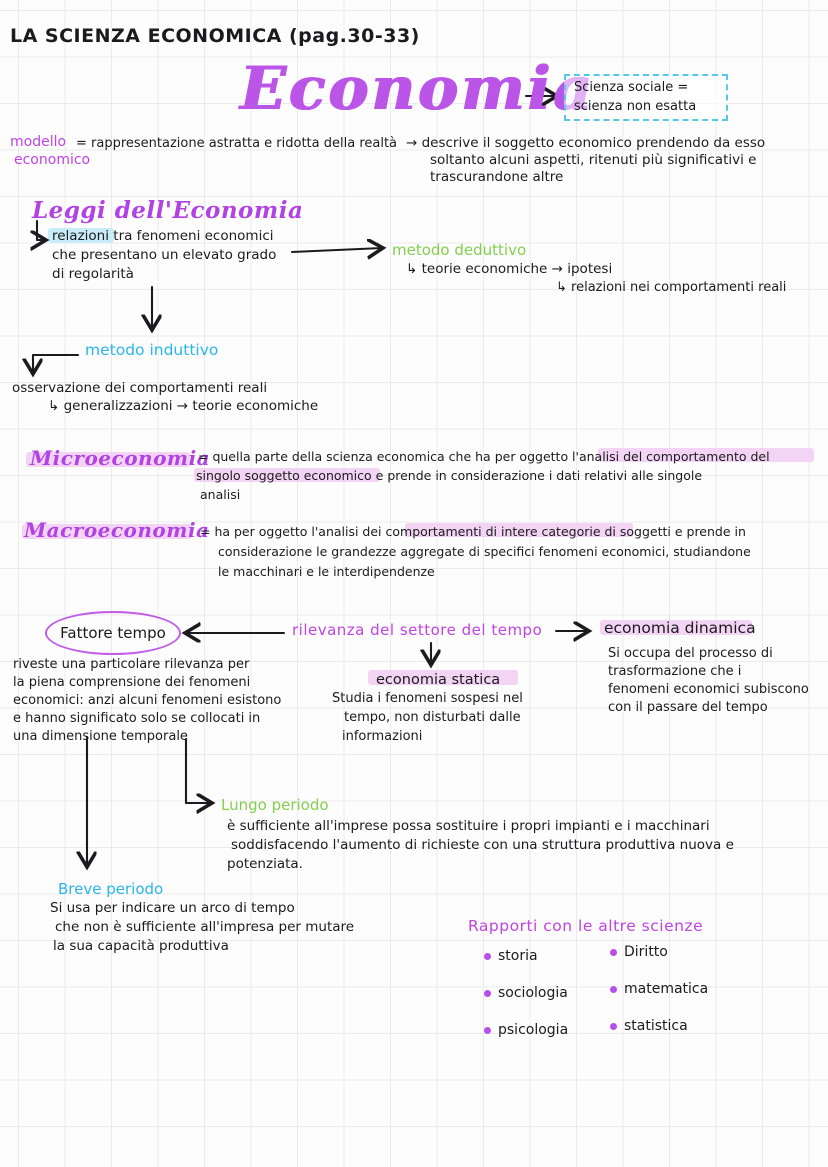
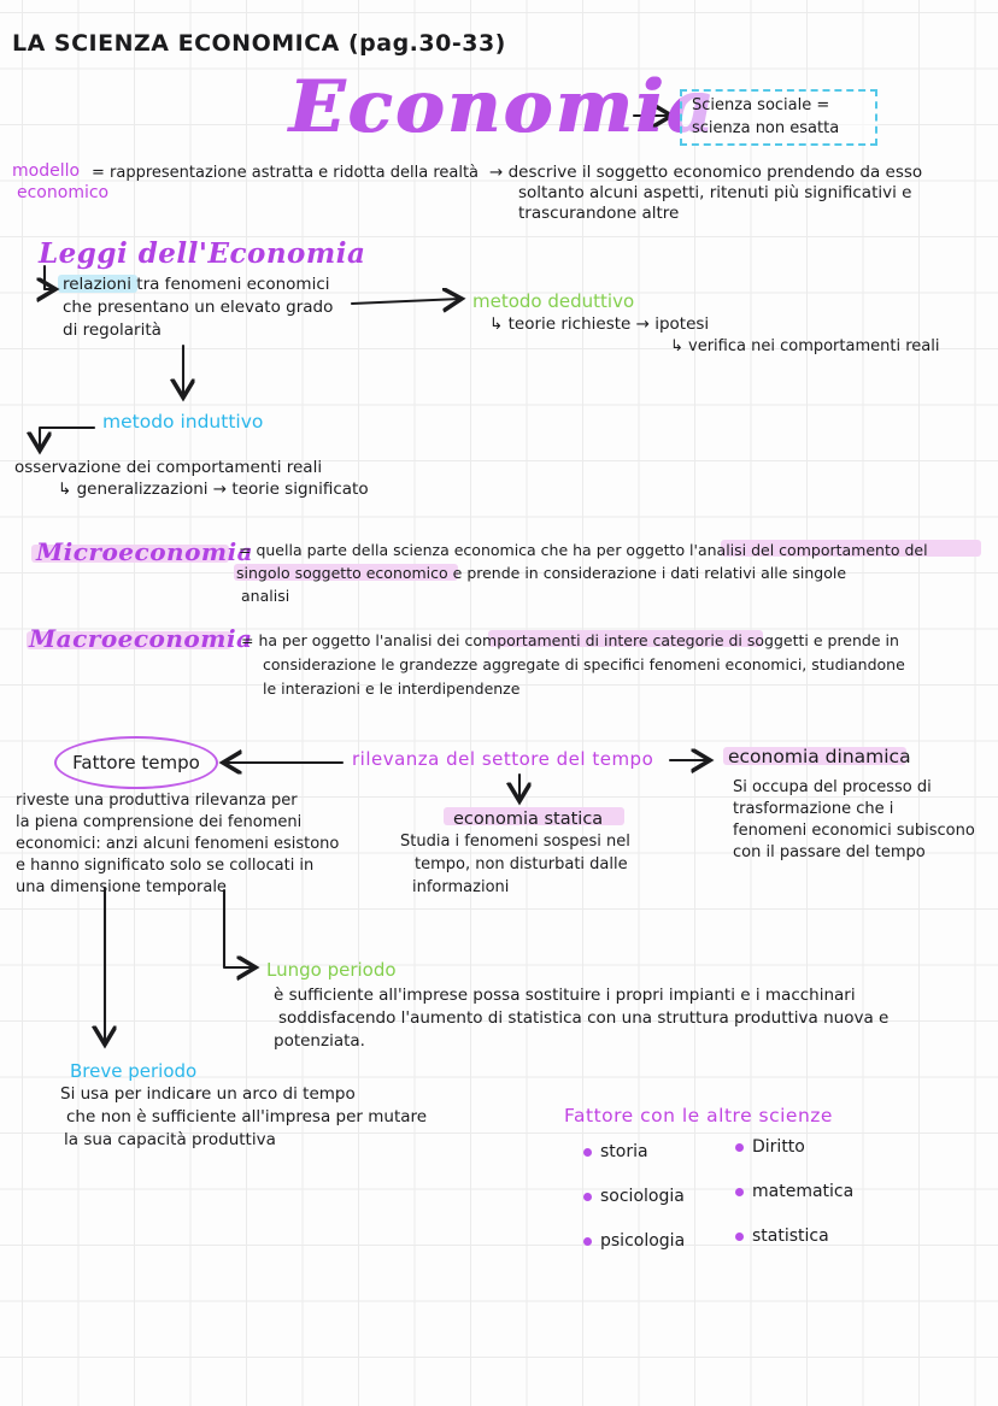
  LA SCIENZA ECONOMICA (pag.30-33)
  Economia
  Scienza sociale =
  scienza non esatta
  modello
  economico
  = rappresentazione astratta e ridotta della realtà
  → descrive il soggetto economico prendendo da esso
  soltanto alcuni aspetti, ritenuti più significativi e
  trascurandone altre
  Leggi dell'Economia
  relazioni tra fenomeni economici
  che presentano un elevato grado
  di regolarità
  metodo deduttivo
- ↳ teorie economiche → ipotesi
+ ↳ teorie richieste → ipotesi
- ↳ relazioni nei comportamenti reali
+ ↳ verifica nei comportamenti reali
  metodo induttivo
  osservazione dei comportamenti reali
- ↳ generalizzazioni → teorie economiche
+ ↳ generalizzazioni → teorie significato
  Microeconomia
  = quella parte della scienza economica che ha per oggetto l'analisi del comportamento del
  singolo soggetto economico e prende in considerazione i dati relativi alle singole
  analisi
  Macroeconomia
  = ha per oggetto l'analisi dei comportamenti di intere categorie di soggetti e prende in
  considerazione le grandezze aggregate di specifici fenomeni economici, studiandone
- le macchinari e le interdipendenze
+ le interazioni e le interdipendenze
  Fattore tempo
- riveste una particolare rilevanza per
+ riveste una produttiva rilevanza per
  la piena comprensione dei fenomeni
  economici: anzi alcuni fenomeni esistono
  e hanno significato solo se collocati in
  una dimensione temporale
  rilevanza del settore del tempo
  economia statica
  Studia i fenomeni sospesi nel
  tempo, non disturbati dalle
  informazioni
  economia dinamica
  Si occupa del processo di
  trasformazione che i
  fenomeni economici subiscono
  con il passare del tempo
  Lungo periodo
  è sufficiente all'imprese possa sostituire i propri impianti e i macchinari
- soddisfacendo l'aumento di richieste con una struttura produttiva nuova e
+ soddisfacendo l'aumento di statistica con una struttura produttiva nuova e
  potenziata.
  Breve periodo
  Si usa per indicare un arco di tempo
  che non è sufficiente all'impresa per mutare
  la sua capacità produttiva
- Rapporti con le altre scienze
+ Fattore con le altre scienze
  storia
  sociologia
  psicologia
  Diritto
  matematica
  statistica
